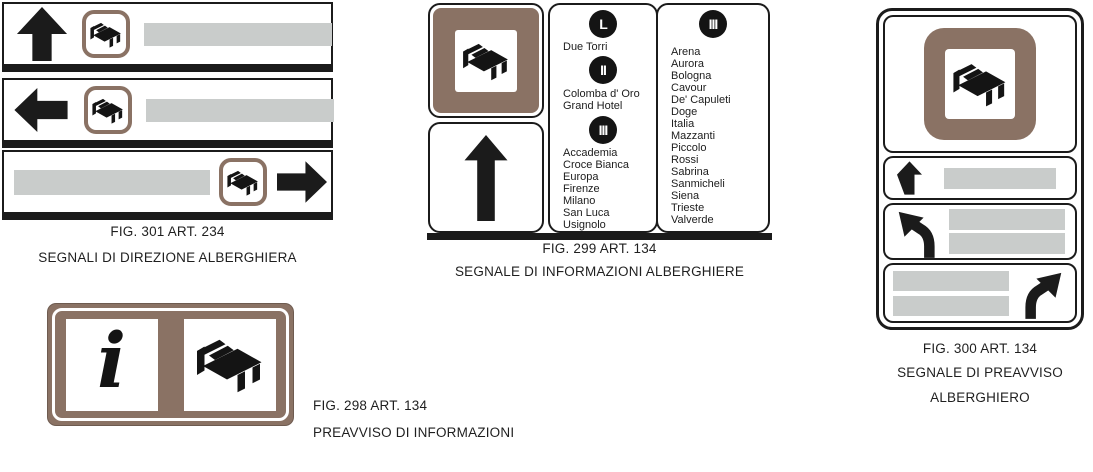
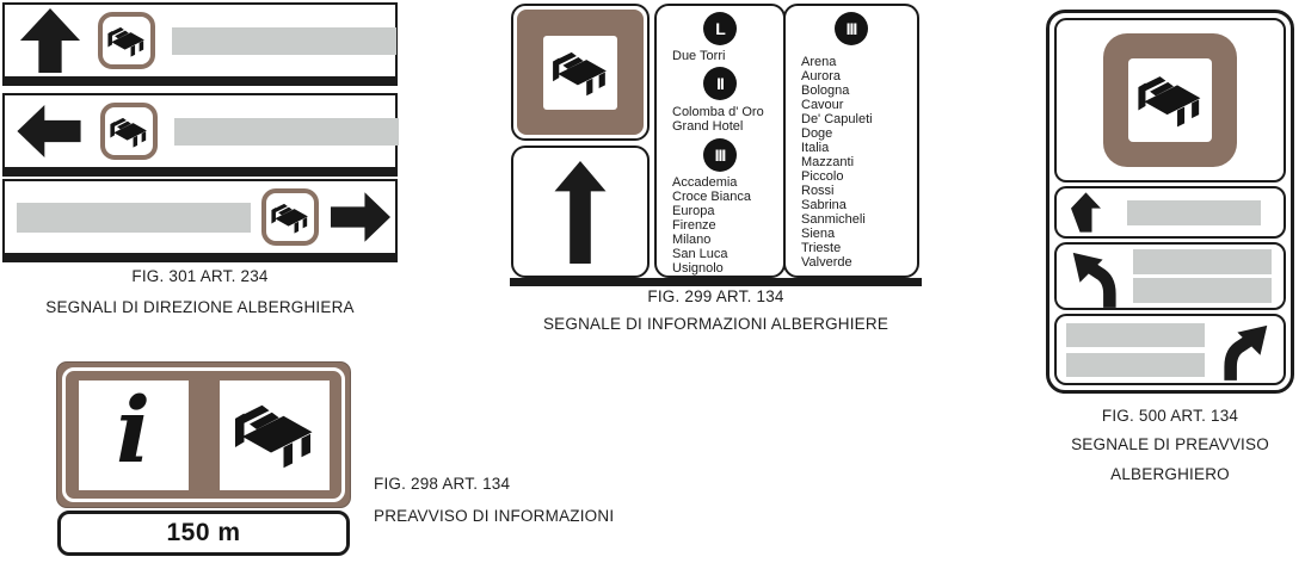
  FIG. 301 ART. 234
  SEGNALI DI DIREZIONE ALBERGHIERA
  L
  Due Torri
  II
  Colomba d' Oro
  Grand Hotel
  III
  Accademia
  Croce Bianca
  Europa
  Firenze
  Milano
  San Luca
  Usignolo
  III
  Arena
  Aurora
  Bologna
  Cavour
  De' Capuleti
  Doge
  Italia
  Mazzanti
  Piccolo
  Rossi
  Sabrina
  Sanmicheli
  Siena
  Trieste
  Valverde
  FIG. 299 ART. 134
  SEGNALE DI INFORMAZIONI ALBERGHIERE
- FIG. 300 ART. 134
+ FIG. 500 ART. 134
  SEGNALE DI PREAVVISO
  ALBERGHIERO
  i
+ 150 m
  FIG. 298 ART. 134
  PREAVVISO DI INFORMAZIONI
